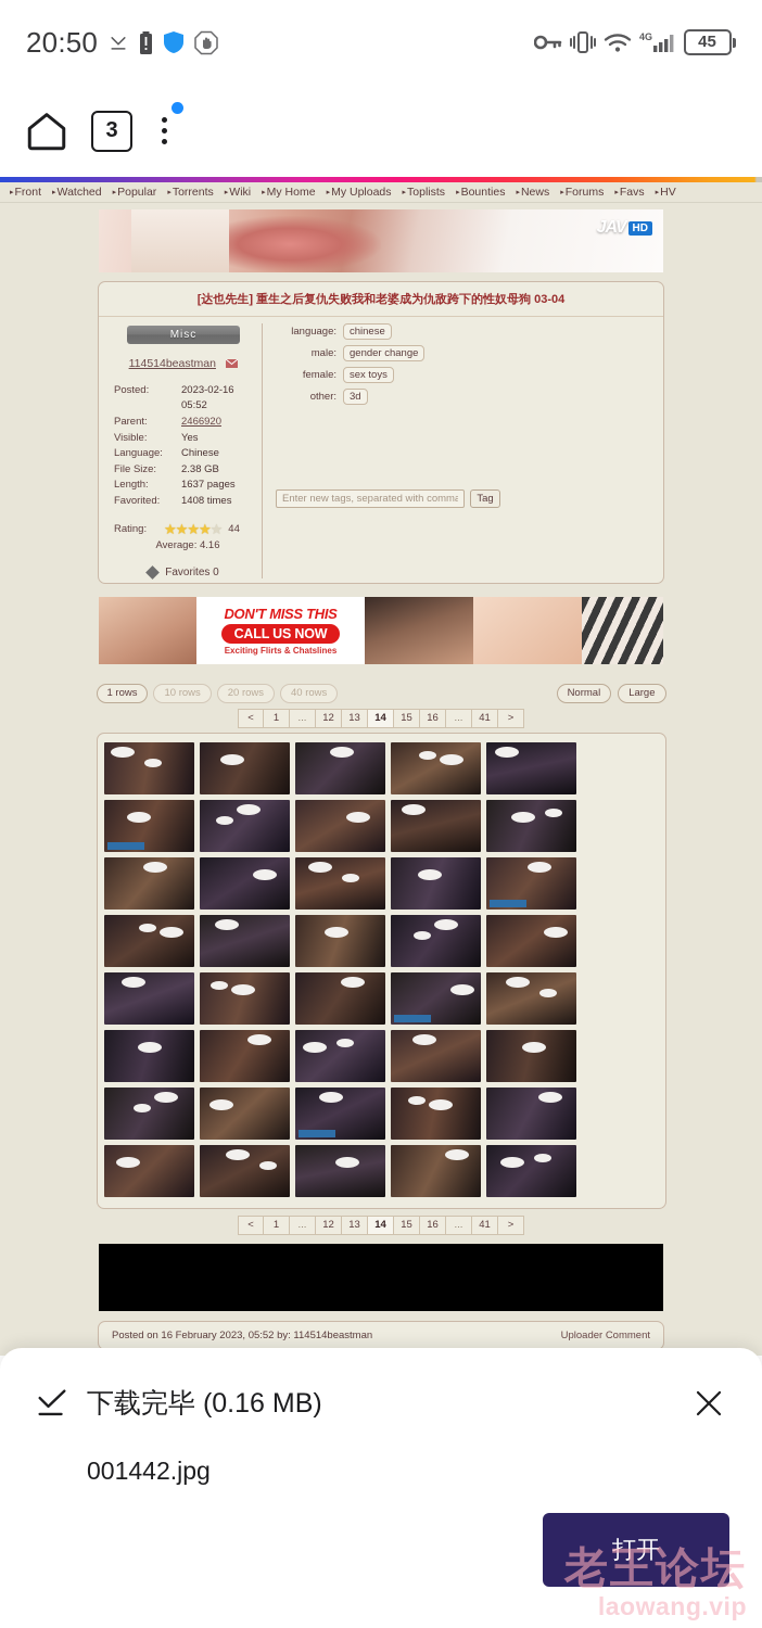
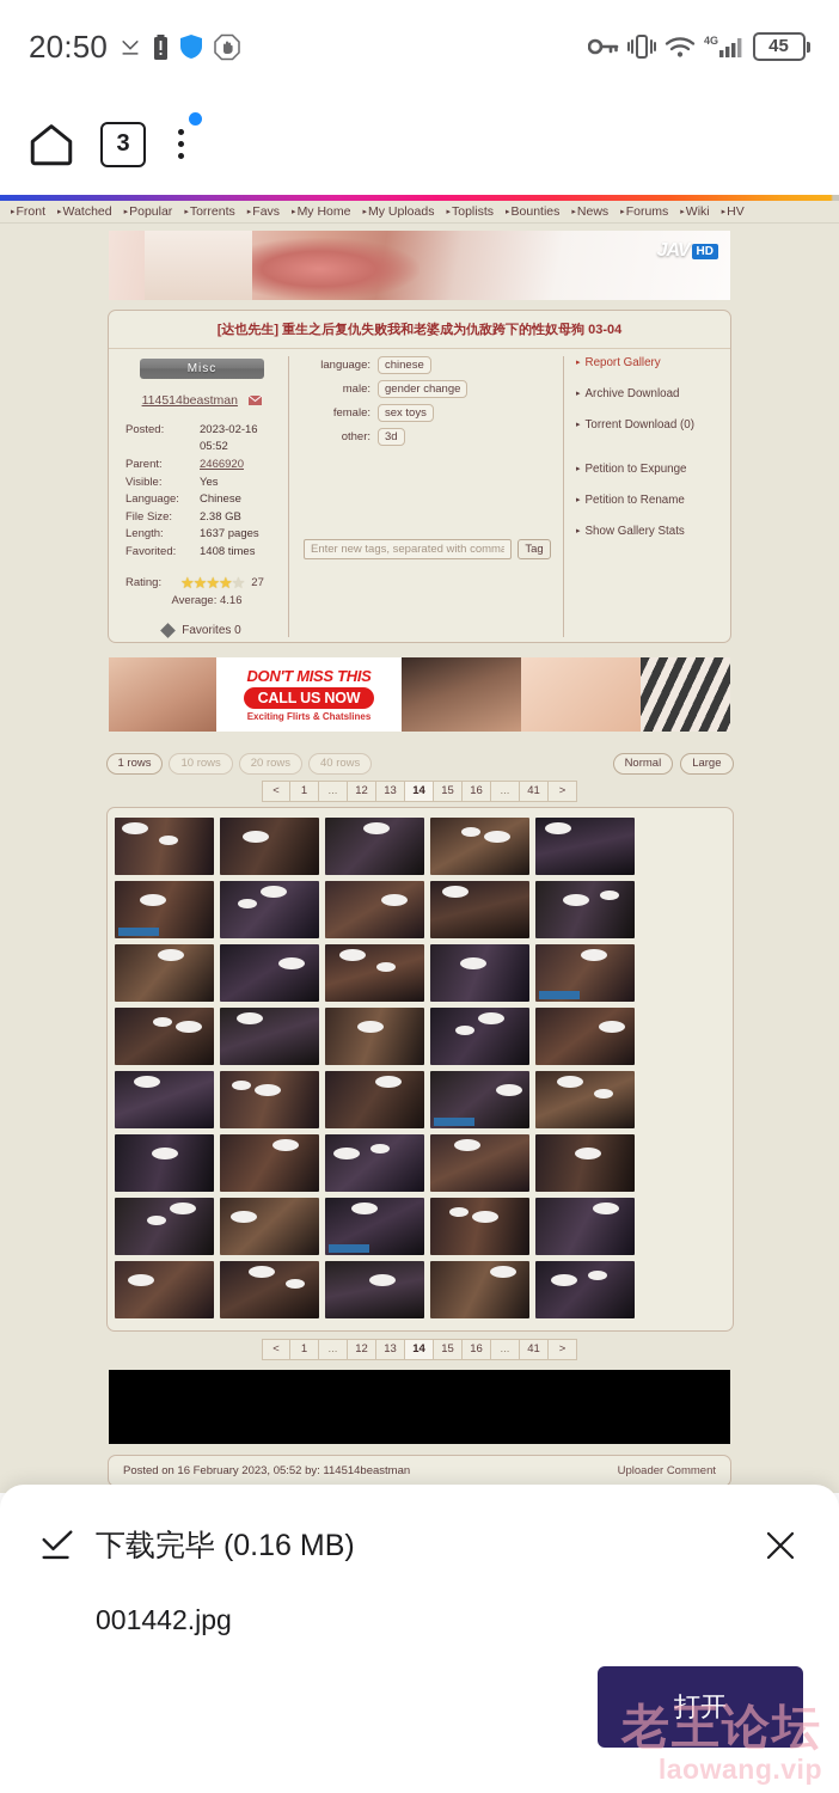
  20:50
  4G
  45
  3
  Front
  Watched
  Popular
  Torrents
- Wiki
+ Favs
  My Home
  My Uploads
  Toplists
  Bounties
  News
  Forums
- Favs
+ Wiki
  HV
  JAV
  HD
  [达也先生] 重生之后复仇失败我和老婆成为仇敌跨下的性奴母狗 03-04
  Misc
  114514beastman
  Posted:
  2023-02-16 05:52
  Parent:
  2466920
  Visible:
  Yes
  Language:
  Chinese
  File Size:
  2.38 GB
  Length:
  1637 pages
  Favorited:
  1408 times
  Rating:
  ★★★★★
- 44
+ 27
  Average: 4.16
  Favorites 0
  language:
  chinese
  male:
  gender change
  female:
  sex toys
  other:
  3d
  Enter new tags, separated with comma
  Tag
+ Report Gallery
+ Archive Download
+ Torrent Download (0)
+ Petition to Expunge
+ Petition to Rename
+ Show Gallery Stats
  DON'T MISS THIS
  CALL US NOW
  Exciting Flirts & Chatslines
  1 rows
  10 rows
  20 rows
  40 rows
  Normal
  Large
  <
  1
  ...
  12
  13
  14
  15
  16
  ...
  41
  >
  <
  1
  ...
  12
  13
  14
  15
  16
  ...
  41
  >
  Posted on 16 February 2023, 05:52 by: 114514beastman
  Uploader Comment
  下载完毕 (0.16 MB)
  001442.jpg
  打开
  老王论坛
  laowang.vip
